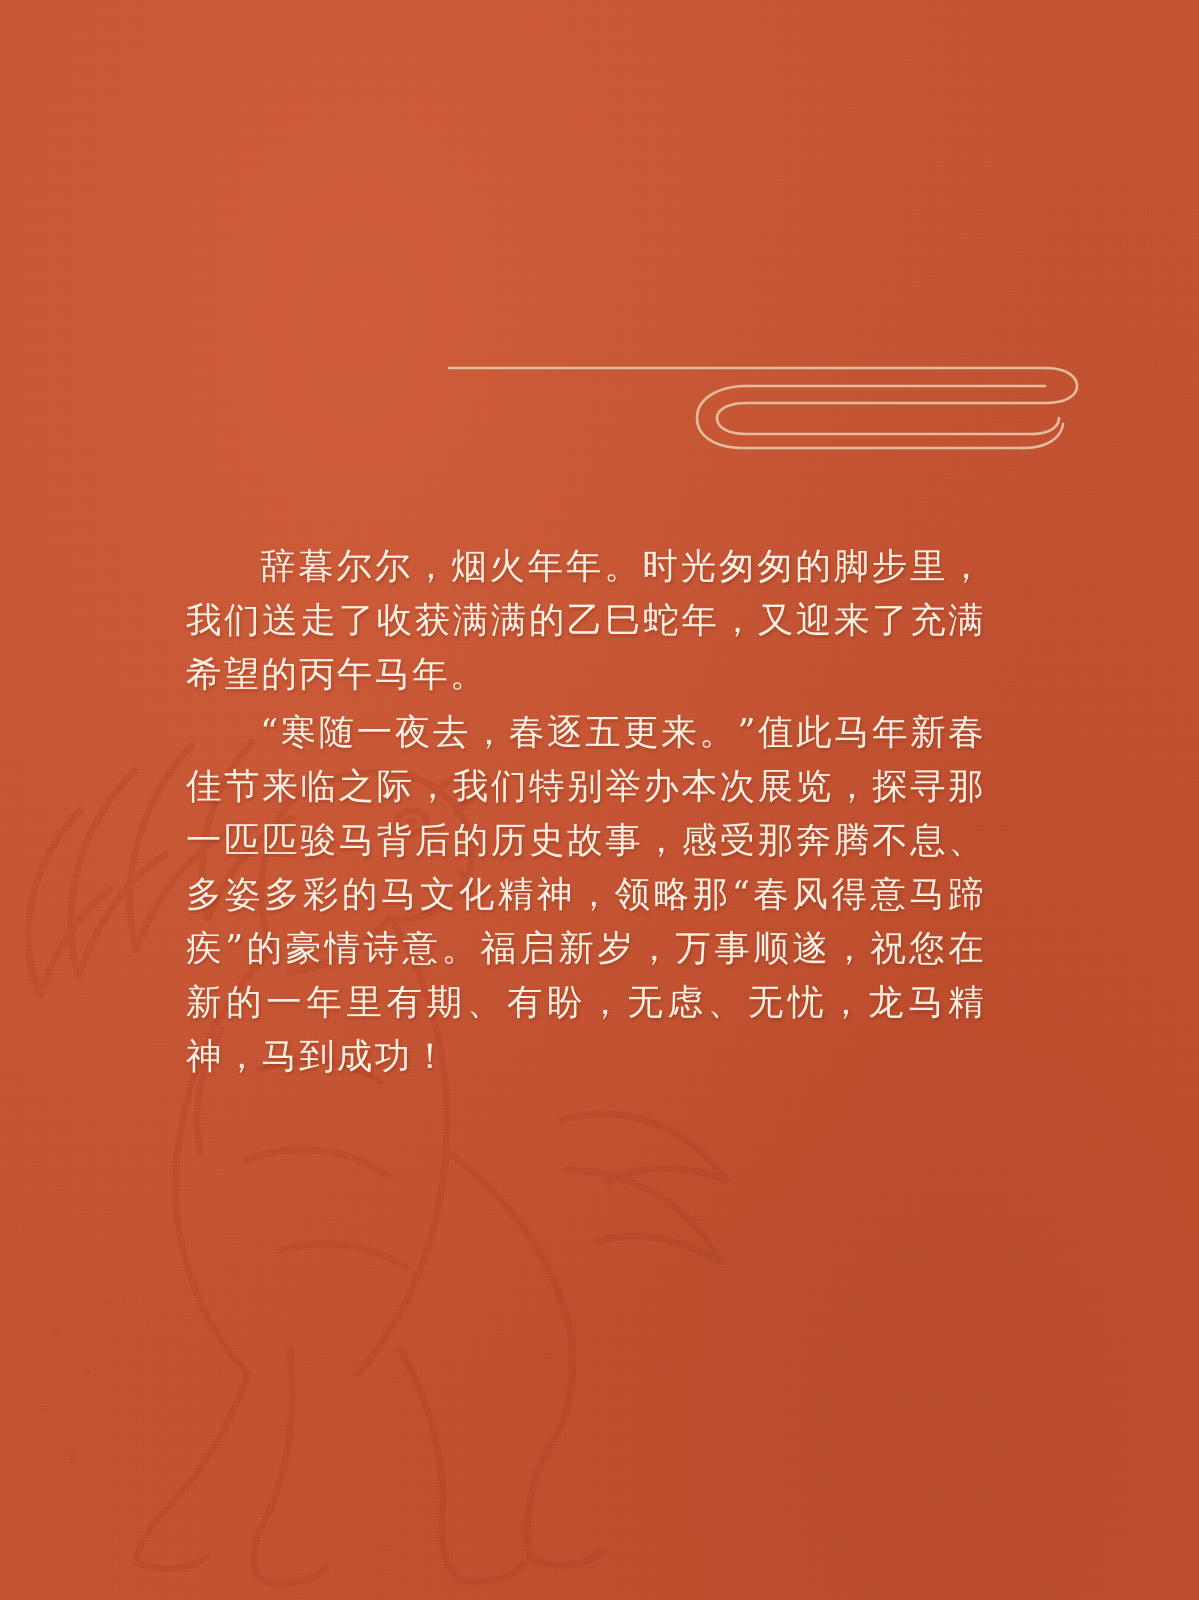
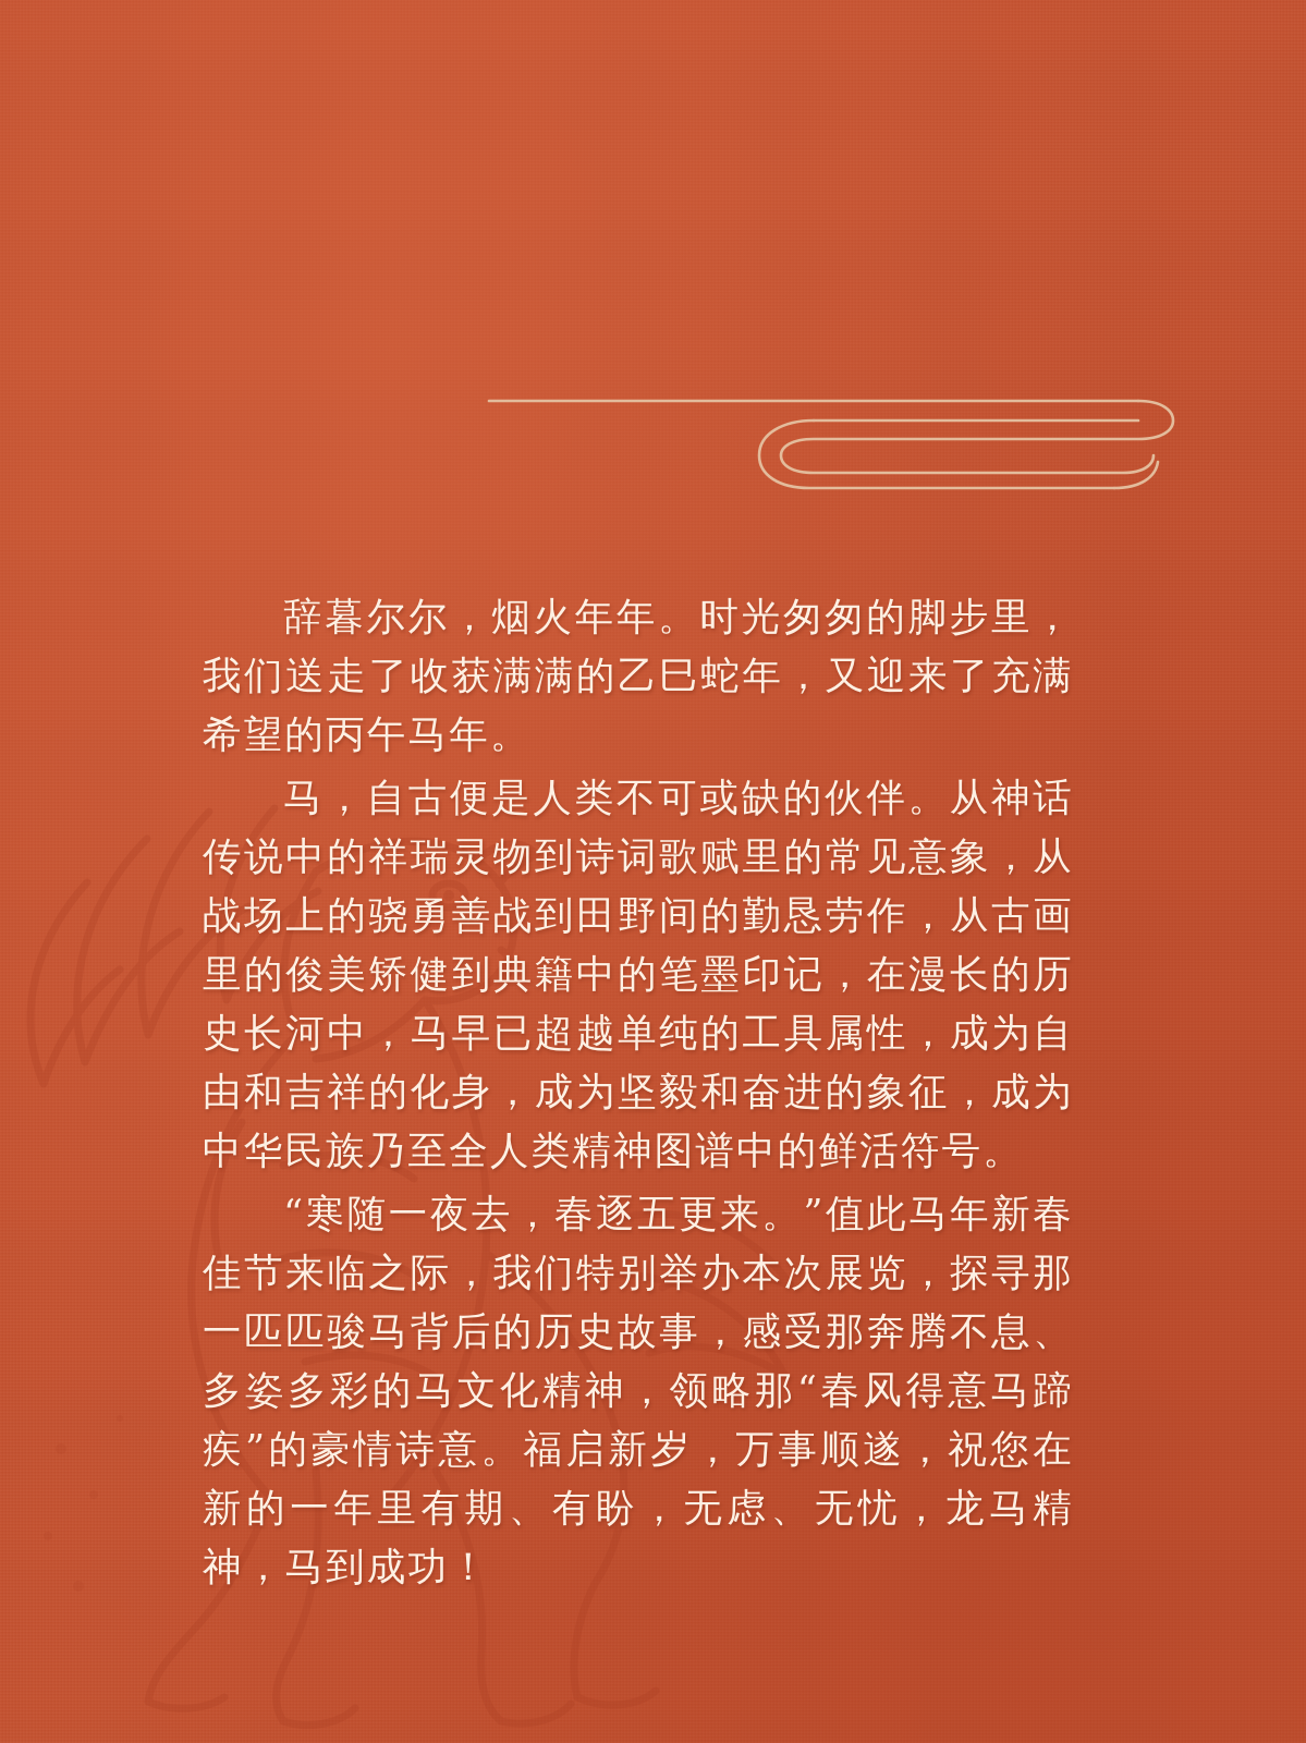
  辞暮尔尔，烟火年年。时光匆匆的脚步里，我们送走了收获满满的乙巳蛇年，又迎来了充满希望的丙午马年。
+ 马，自古便是人类不可或缺的伙伴。从神话传说中的祥瑞灵物到诗词歌赋里的常见意象，从战场上的骁勇善战到田野间的勤恳劳作，从古画里的俊美矫健到典籍中的笔墨印记，在漫长的历史长河中，马早已超越单纯的工具属性，成为自由和吉祥的化身，成为坚毅和奋进的象征，成为中华民族乃至全人类精神图谱中的鲜活符号。
  “寒随一夜去，春逐五更来。”值此马年新春佳节来临之际，我们特别举办本次展览，探寻那一匹匹骏马背后的历史故事，感受那奔腾不息、多姿多彩的马文化精神，领略那“春风得意马蹄疾”的豪情诗意。福启新岁，万事顺遂，祝您在新的一年里有期、有盼，无虑、无忧，龙马精神，马到成功！
